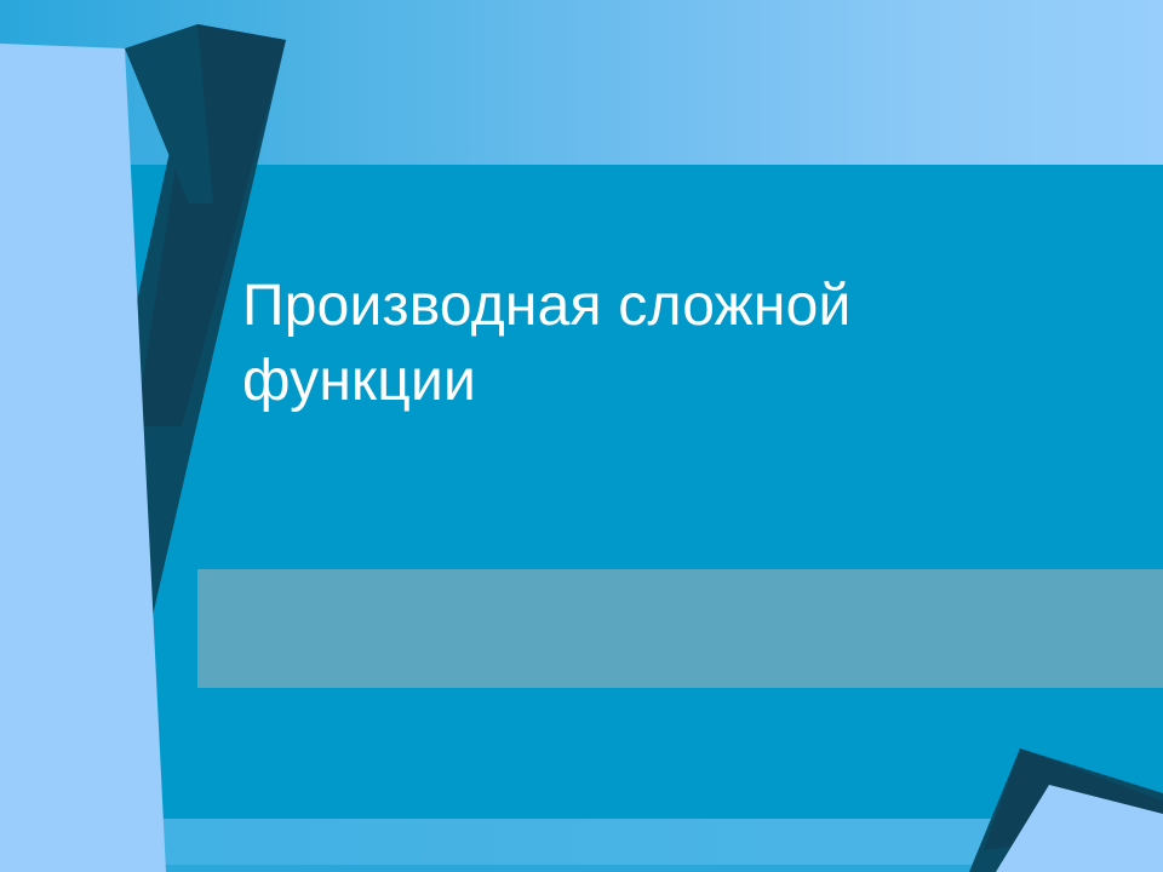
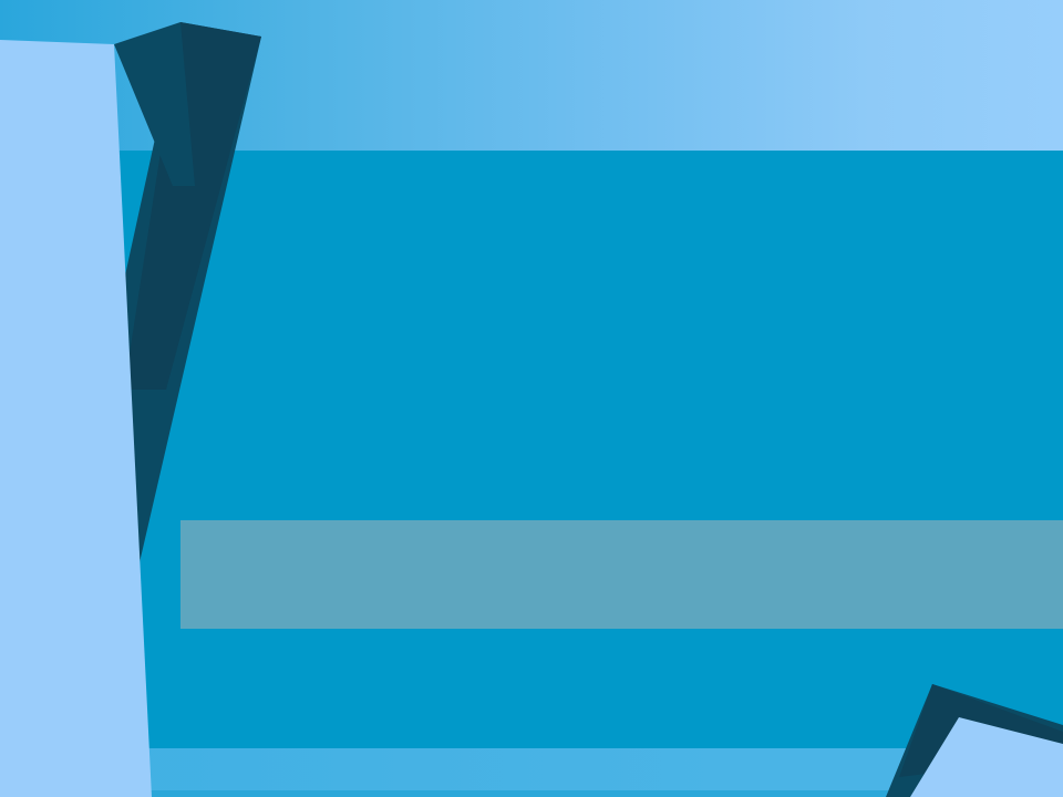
- Производная сложной функции
